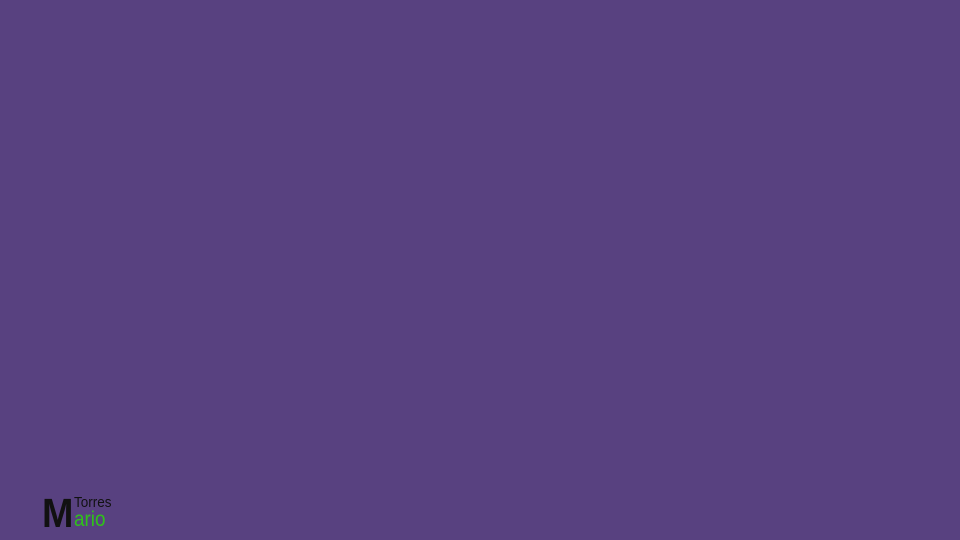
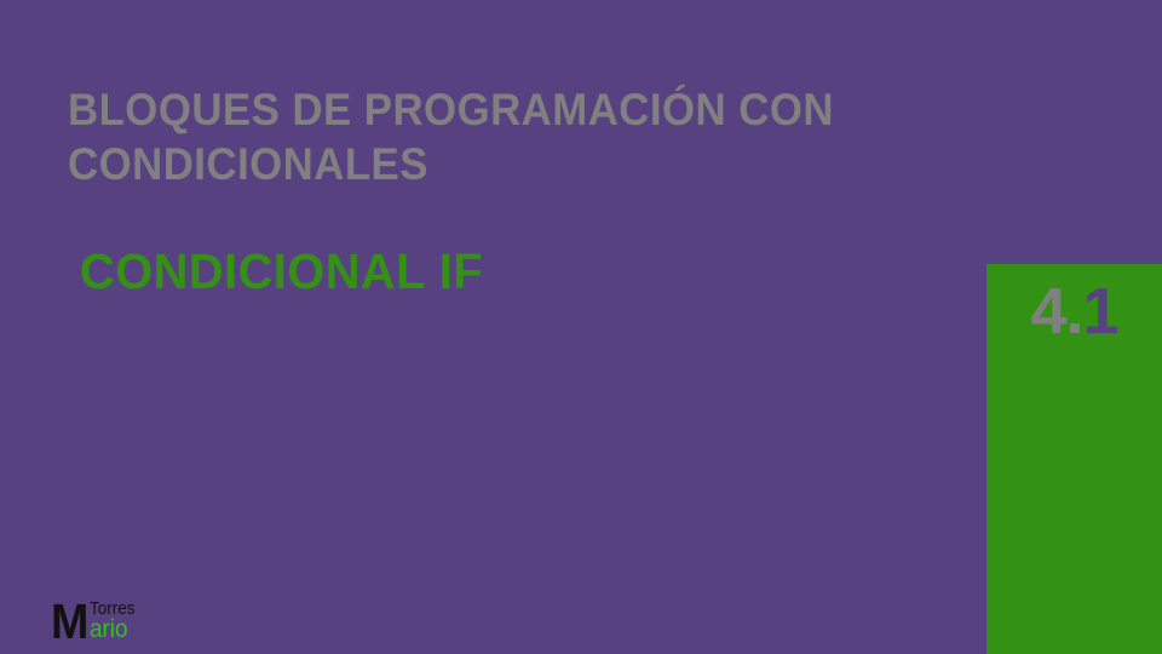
+ BLOQUES DE PROGRAMACIÓN CON CONDICIONALES
+ CONDICIONAL IF
+ 4.1
  M
  Torres
  ario
